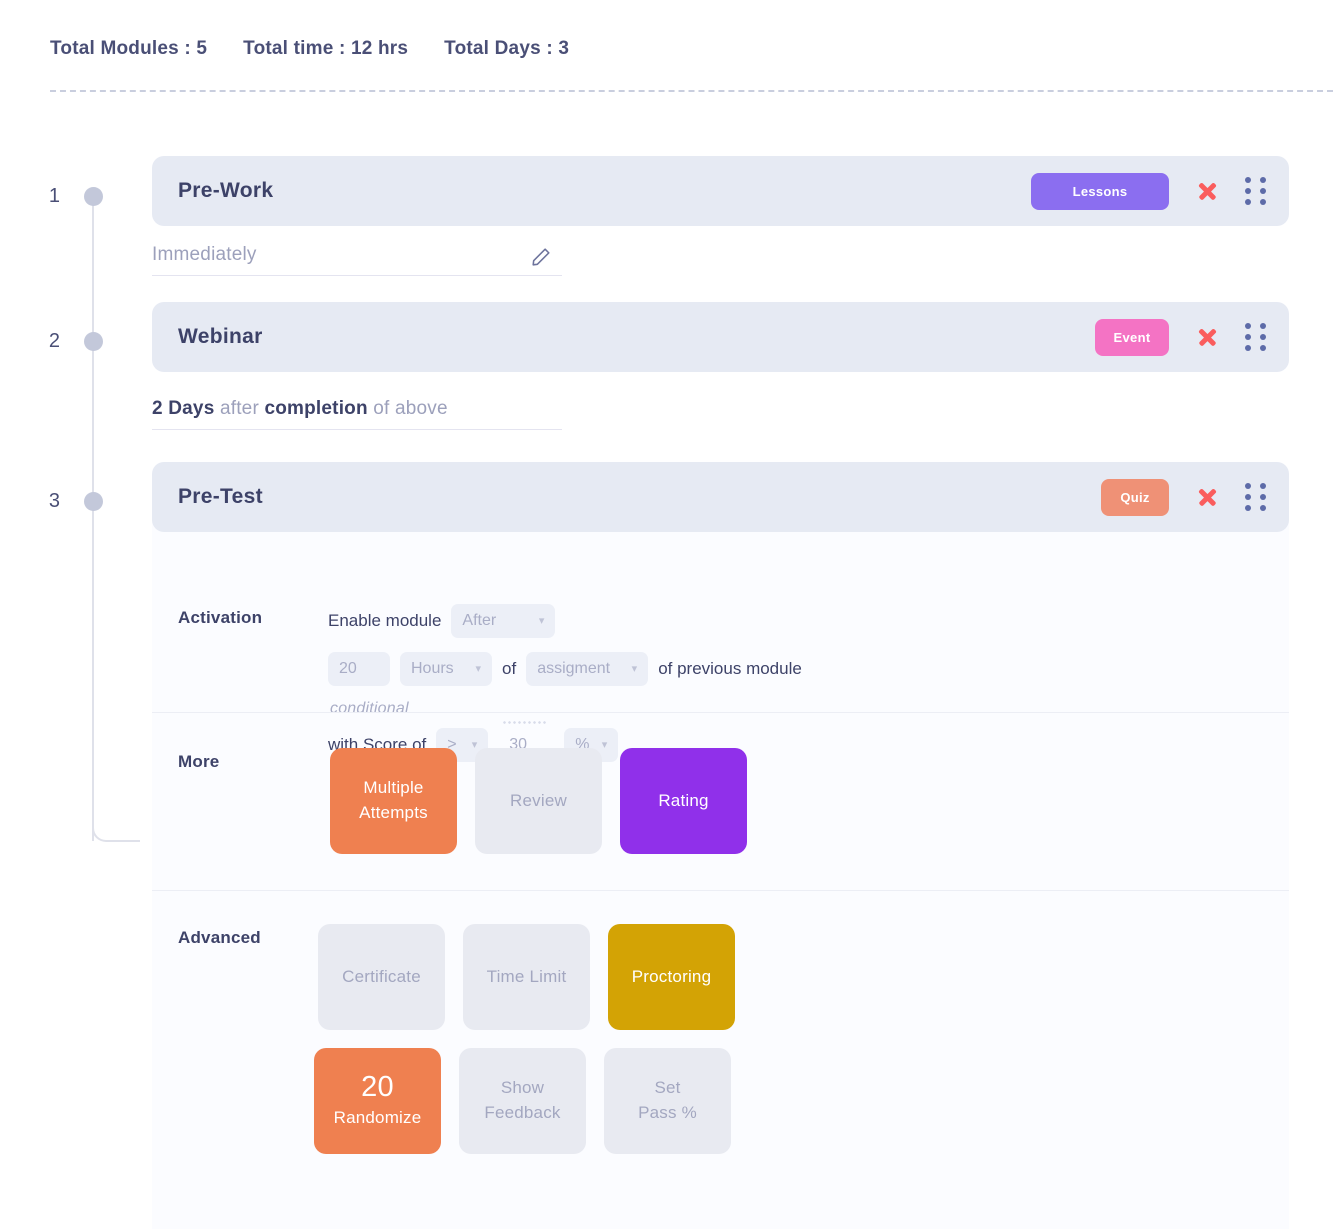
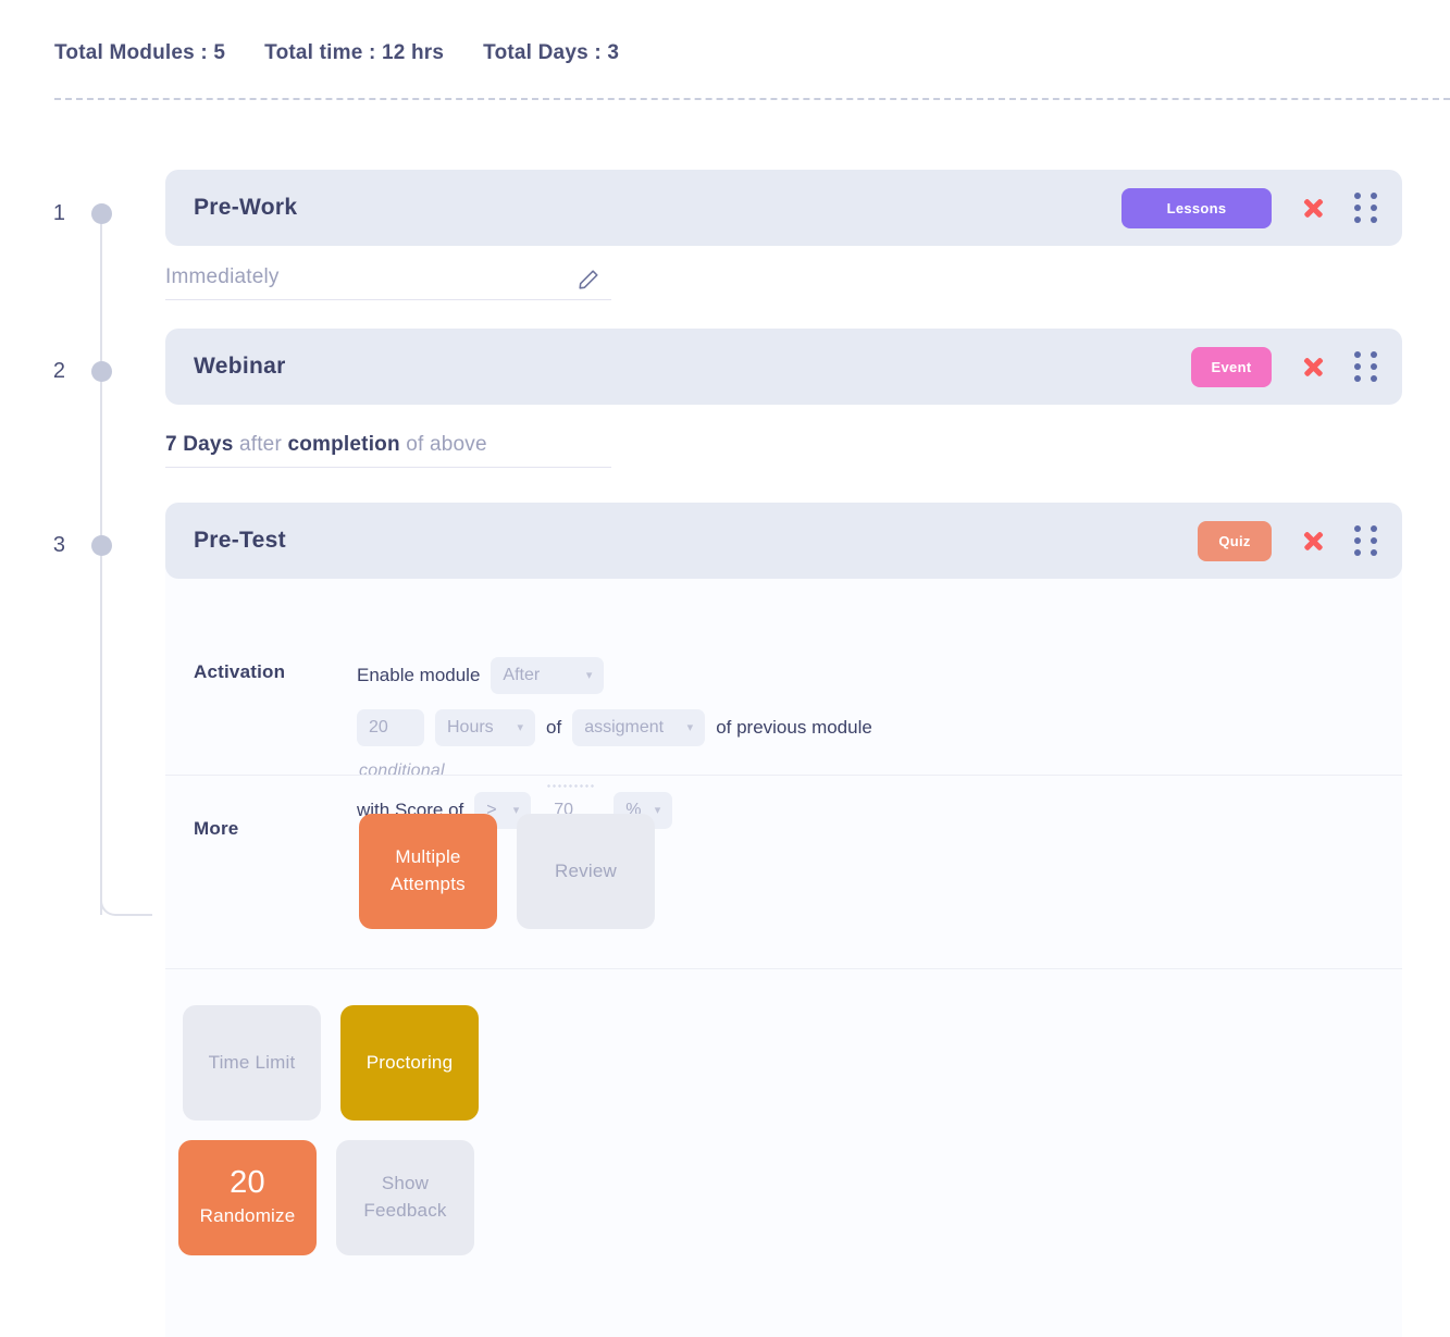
  Total Modules : 5
  Total time : 12 hrs
  Total Days : 3
  1
  2
  3
  Pre-Work
  Lessons
  Immediately
  Webinar
  Event
- 2 Days after completion of above
+ 7 Days after completion of above
  Pre-Test
  Quiz
  Activation
  Enable module
  After
  ▾
  20
  Hours
  ▾
  of
  assigment
  ▾
  of previous module
  conditional
  with Score of
  >
  ▾
- 30
+ 70
  %
  ▾
  More
  Multiple
  Attempts
  Review
- Rating
- Advanced
- Certificate
  Time Limit
  Proctoring
  20
  Randomize
  Show
  Feedback
- Set
- Pass %
